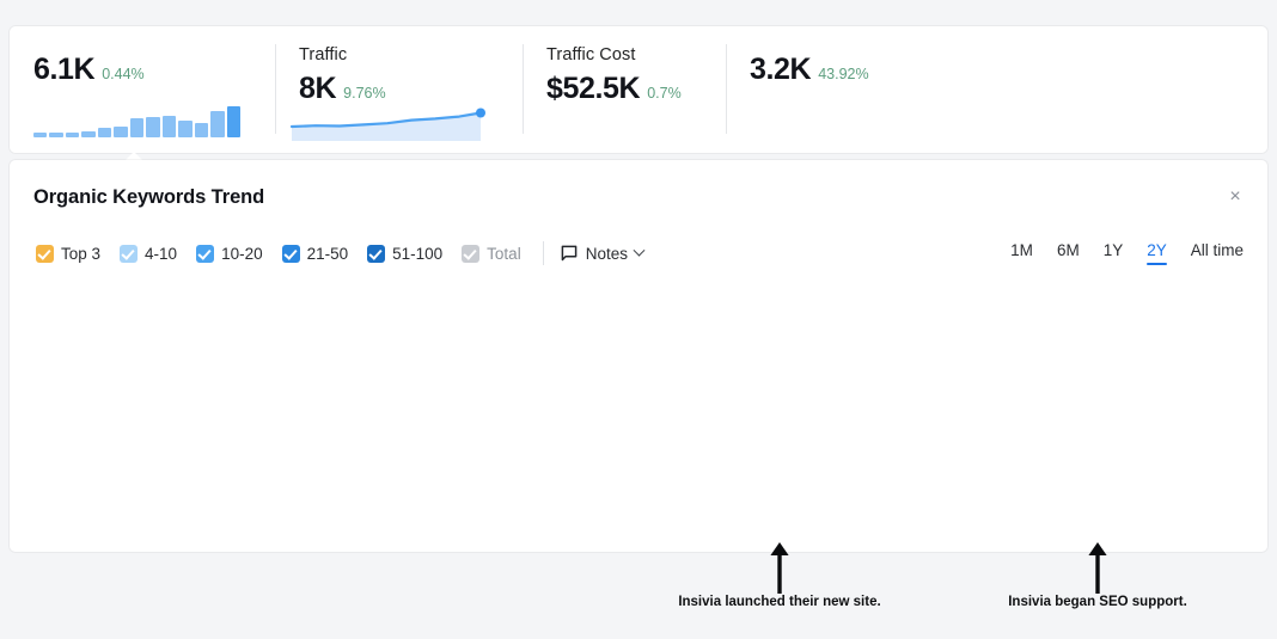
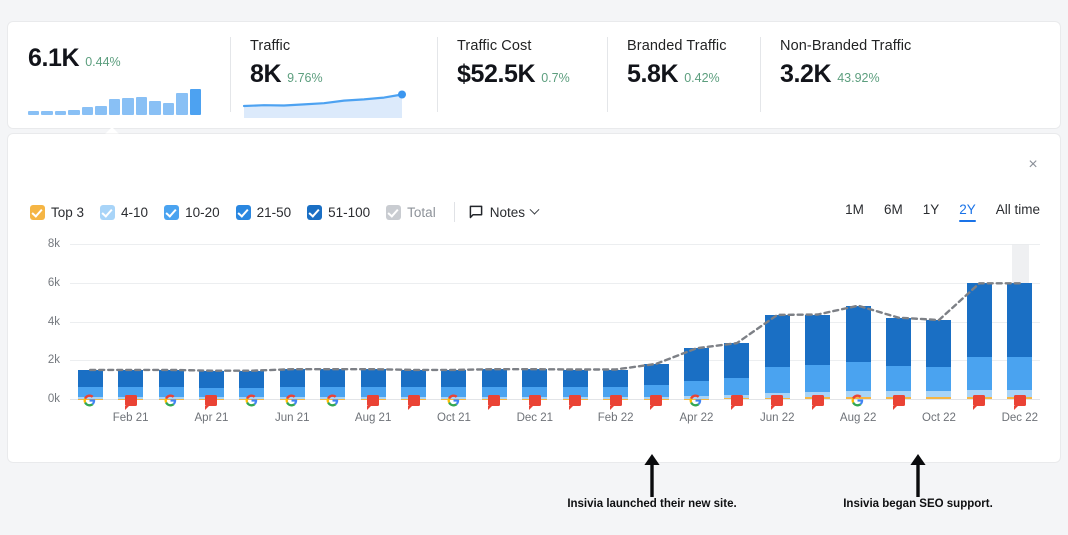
  6.1K
  0.44%
  Traffic
  8K
  9.76%
  Traffic Cost
  $52.5K
  0.7%
+ Branded Traffic
+ 5.8K
+ 0.42%
+ Non-Branded Traffic
  3.2K
  43.92%
- Organic Keywords Trend
  ×
  Top 3
  4-10
  10-20
  21-50
  51-100
  Total
  Notes
  1M
  6M
  1Y
  2Y
  All time
+ 0k
+ 2k
+ 4k
+ 6k
+ 8k
+ Feb 21
+ Apr 21
+ Jun 21
+ Aug 21
+ Oct 21
+ Dec 21
+ Feb 22
+ Apr 22
+ Jun 22
+ Aug 22
+ Oct 22
+ Dec 22
  Insivia launched their new site.
  Insivia began SEO support.
